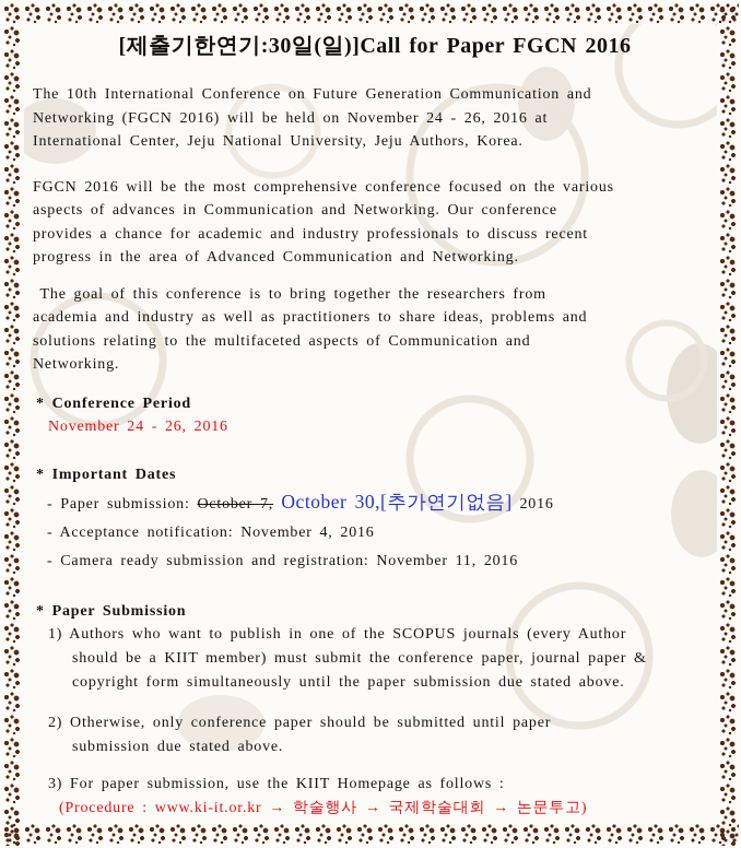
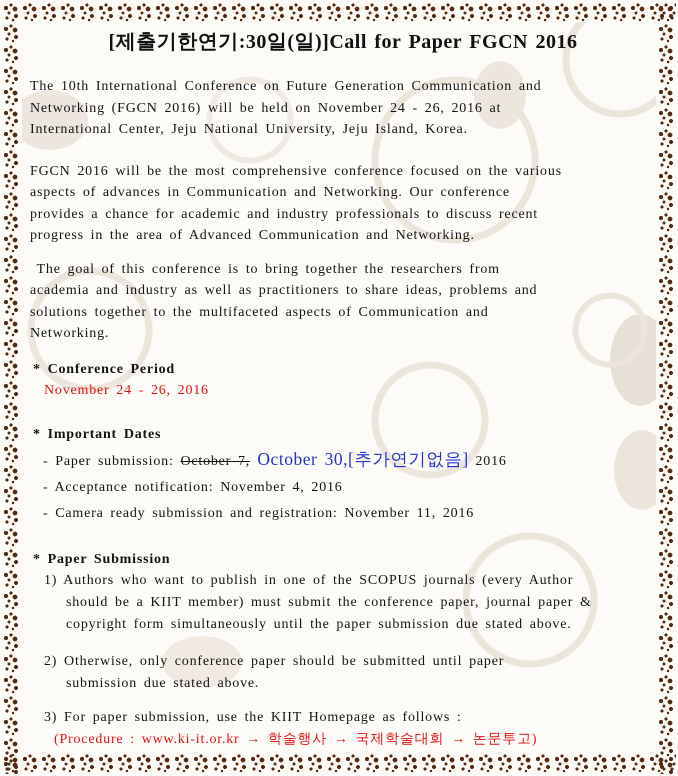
  [제출기한연기:30일(일)]Call for Paper FGCN 2016
  The 10th International Conference on Future Generation Communication and
  Networking (FGCN 2016) will be held on November 24 - 26, 2016 at
- International Center, Jeju National University, Jeju Authors, Korea.
+ International Center, Jeju National University, Jeju Island, Korea.
  FGCN 2016 will be the most comprehensive conference focused on the various
  aspects of advances in Communication and Networking. Our conference
  provides a chance for academic and industry professionals to discuss recent
  progress in the area of Advanced Communication and Networking.
  The goal of this conference is to bring together the researchers from
  academia and industry as well as practitioners to share ideas, problems and
- solutions relating to the multifaceted aspects of Communication and
+ solutions together to the multifaceted aspects of Communication and
  Networking.
  * Conference Period
  November 24 - 26, 2016
  * Important Dates
  - Paper submission: October 7, October 30,[추가연기없음] 2016
  - Acceptance notification: November 4, 2016
  - Camera ready submission and registration: November 11, 2016
  * Paper Submission
  1) Authors who want to publish in one of the SCOPUS journals (every Author
  should be a KIIT member) must submit the conference paper, journal paper &
  copyright form simultaneously until the paper submission due stated above.
  2) Otherwise, only conference paper should be submitted until paper
  submission due stated above.
  3) For paper submission, use the KIIT Homepage as follows :
  (Procedure : www.ki-it.or.kr → 학술행사 → 국제학술대회 → 논문투고)
